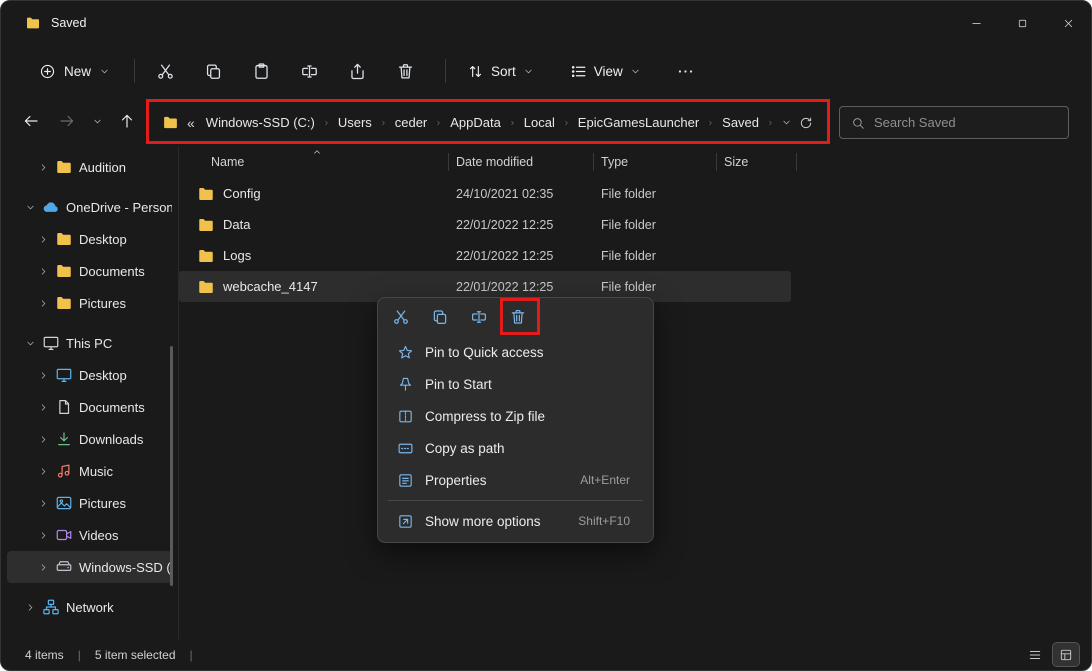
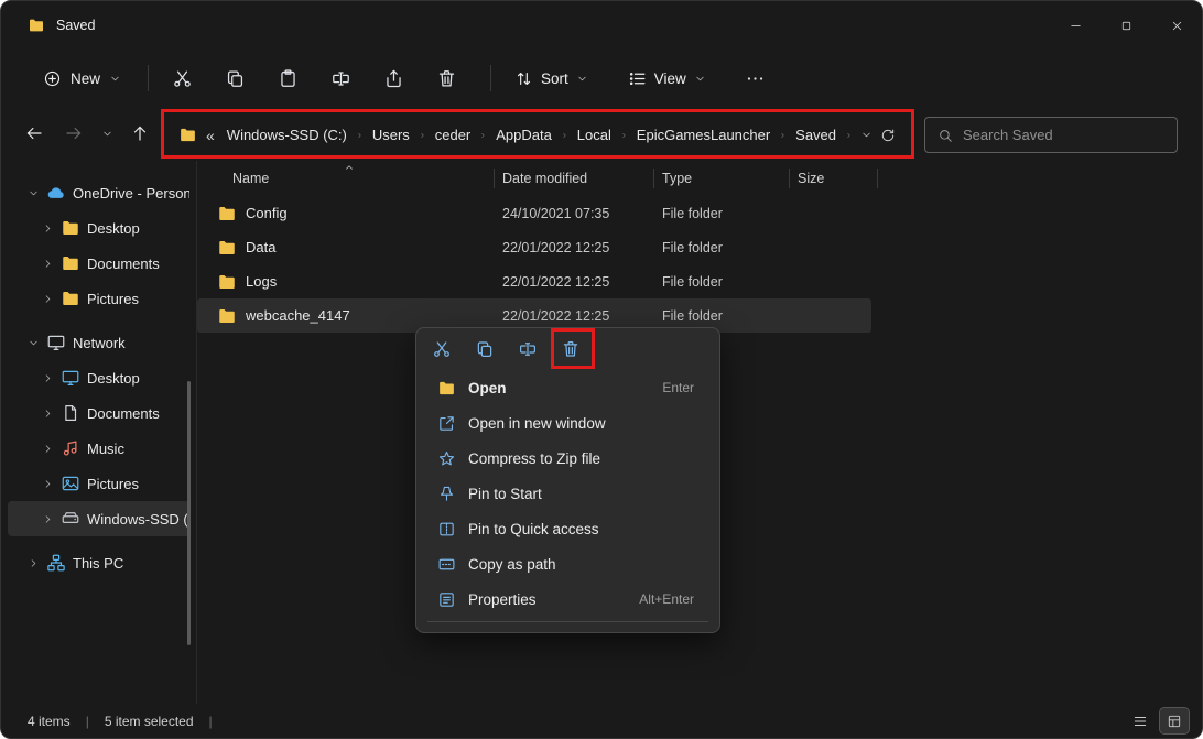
  Saved
  New
  Sort
  View
  «
  Windows-SSD (C:)
  Users
  ceder
  AppData
  Local
  EpicGamesLauncher
  Saved
  Search Saved
- Audition
  OneDrive - Person
  Desktop
  Documents
  Pictures
- This PC
+ Network
  Desktop
  Documents
- Downloads
  Music
  Pictures
- Videos
  Windows-SSD (
- Network
+ This PC
  Name
  Date modified
  Type
  Size
  Config
- 24/10/2021 02:35
+ 24/10/2021 07:35
  File folder
  Data
  22/01/2022 12:25
  File folder
  Logs
  22/01/2022 12:25
  File folder
  webcache_4147
  22/01/2022 12:25
  File folder
+ Open
+ Enter
+ Open in new window
- Pin to Quick access
+ Compress to Zip file
  Pin to Start
- Compress to Zip file
+ Pin to Quick access
  Copy as path
  Properties
  Alt+Enter
- Show more options
- Shift+F10
  4 items
  |
  5 item selected
  |
